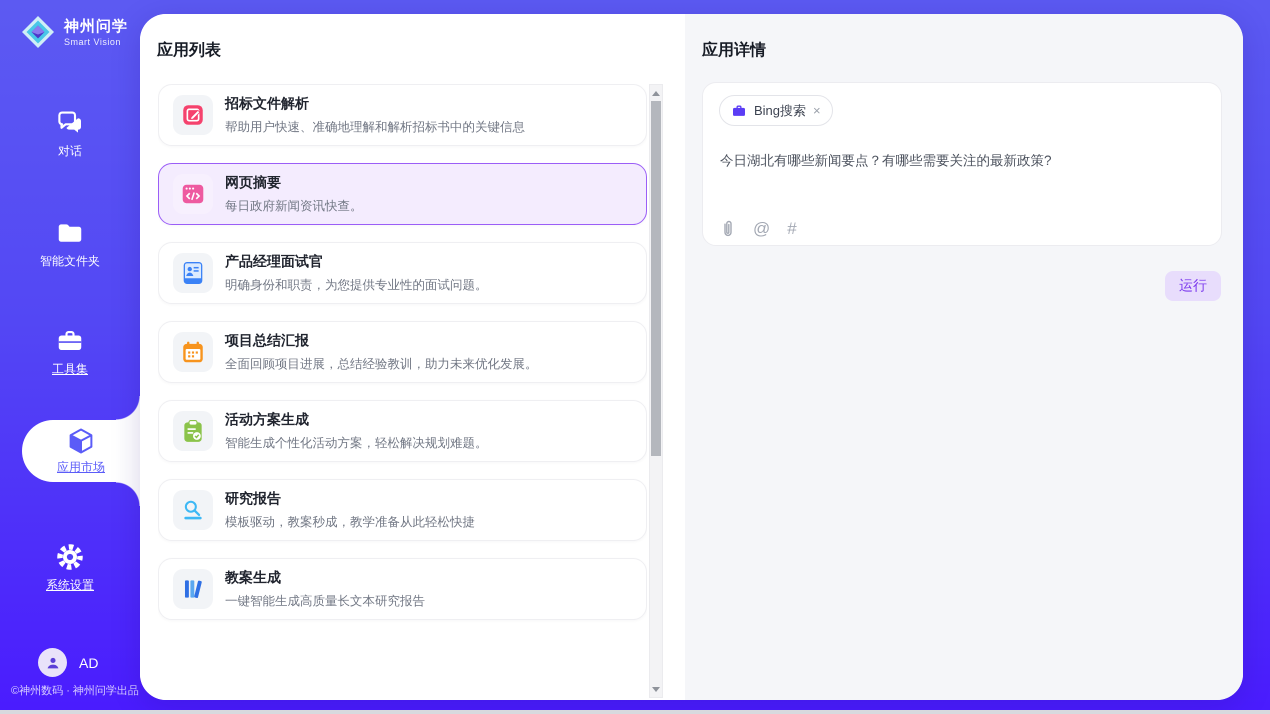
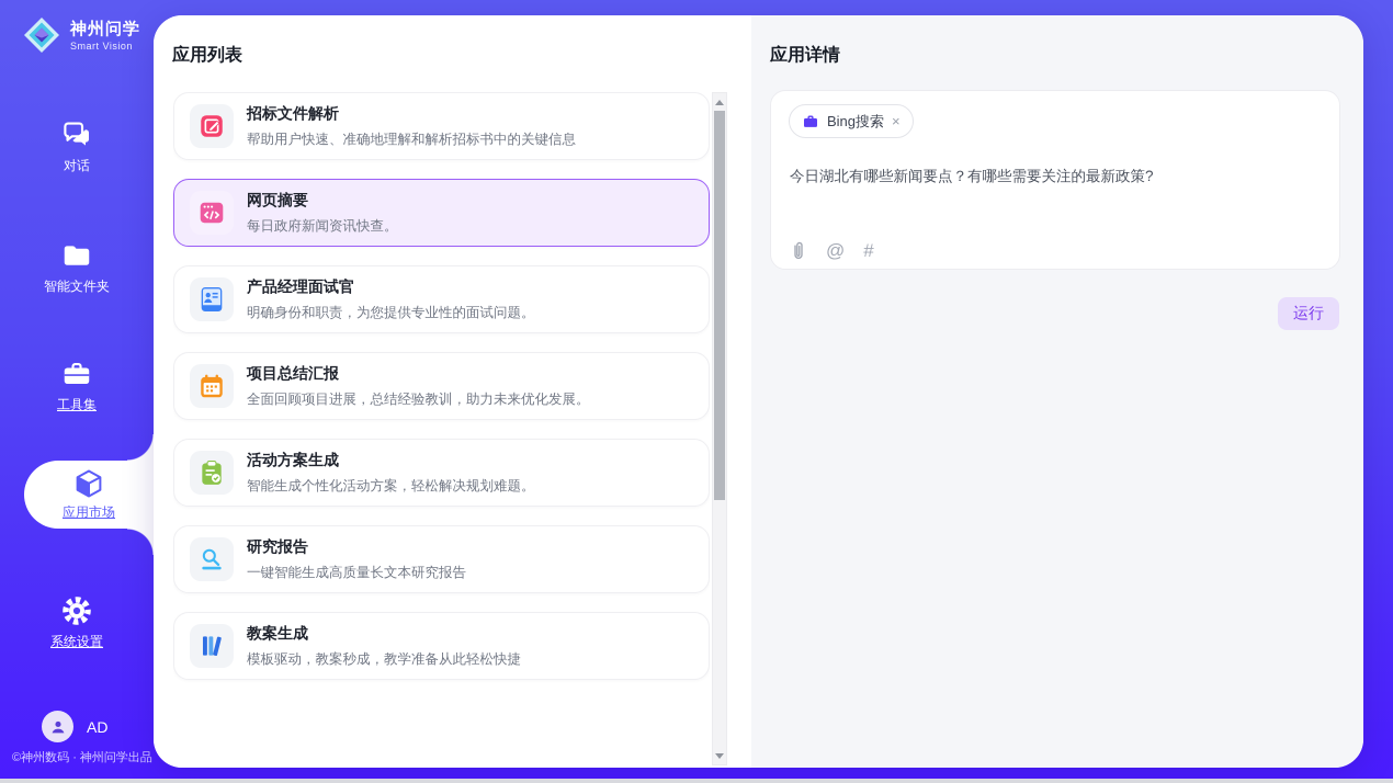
  神州问学
  Smart Vision
  对话
  智能文件夹
  工具集
  应用市场
  系统设置
  AD
  ©神州数码 · 神州问学出品
  应用列表
  招标文件解析
  帮助用户快速、准确地理解和解析招标书中的关键信息
  网页摘要
  每日政府新闻资讯快查。
  产品经理面试官
  明确身份和职责，为您提供专业性的面试问题。
  项目总结汇报
  全面回顾项目进展，总结经验教训，助力未来优化发展。
  活动方案生成
  智能生成个性化活动方案，轻松解决规划难题。
  研究报告
- 模板驱动，教案秒成，教学准备从此轻松快捷
+ 一键智能生成高质量长文本研究报告
  教案生成
- 一键智能生成高质量长文本研究报告
+ 模板驱动，教案秒成，教学准备从此轻松快捷
  应用详情
  Bing搜索
  ×
  今日湖北有哪些新闻要点？有哪些需要关注的最新政策?
  @
  #
  运行
